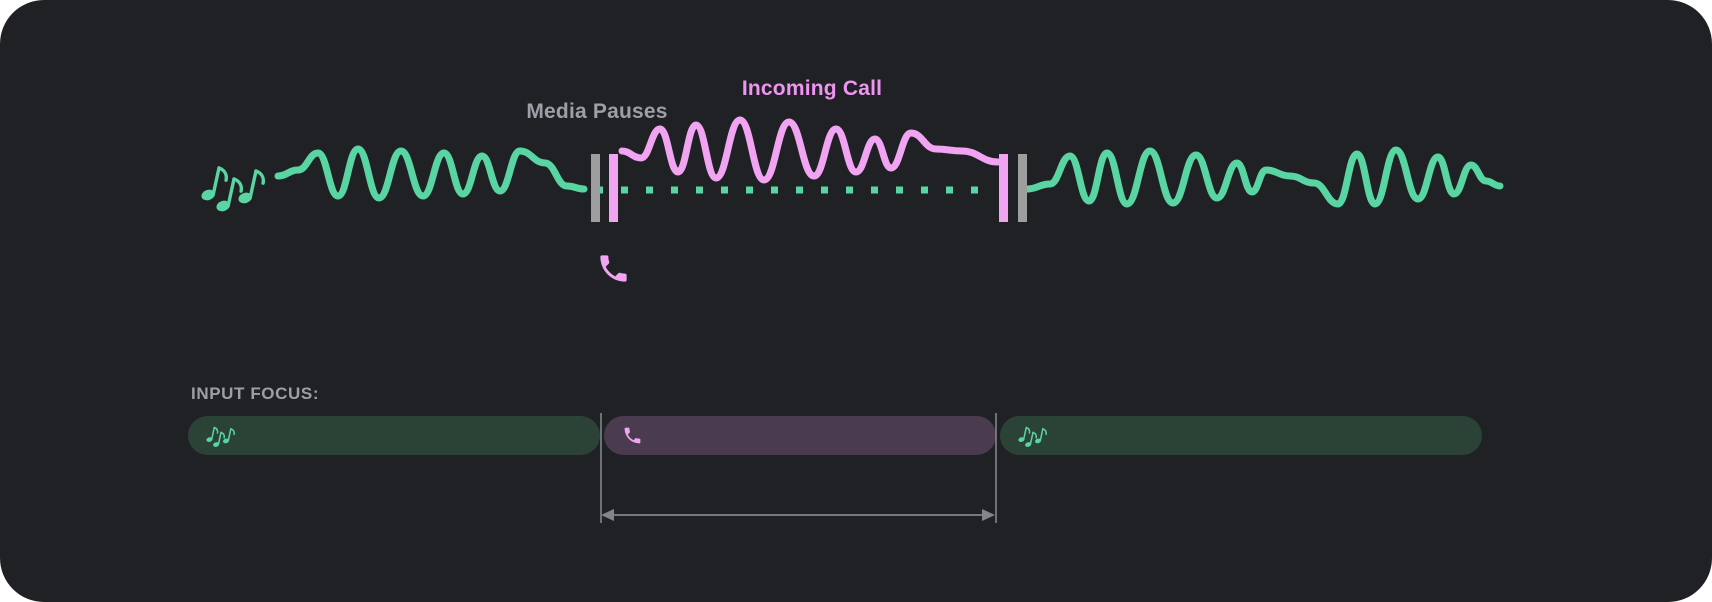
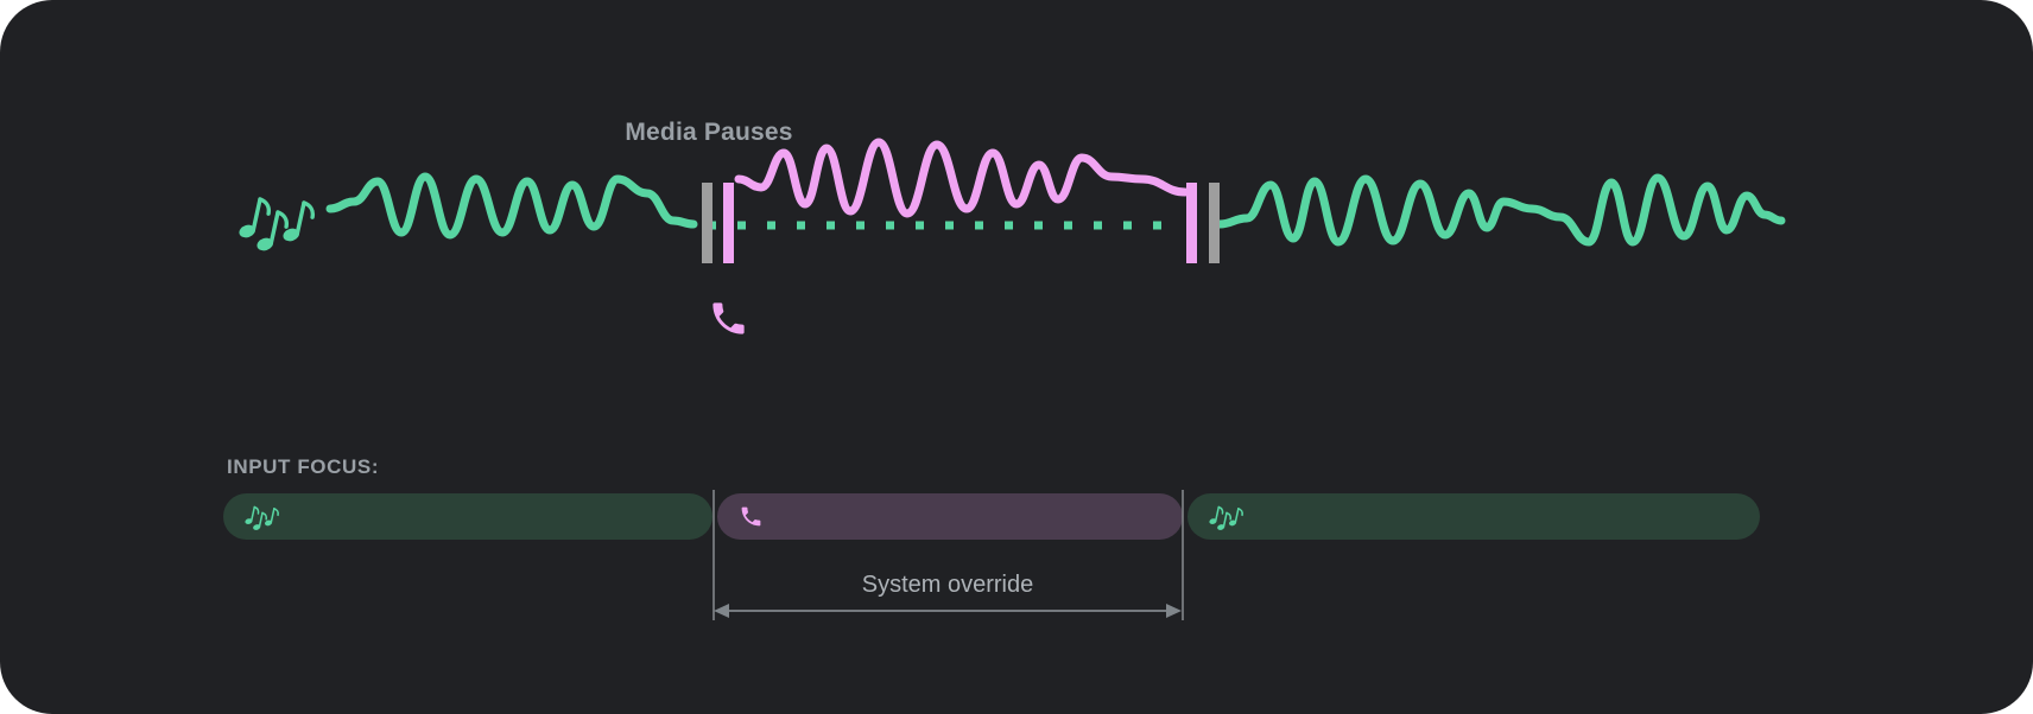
  Media Pauses
- Incoming Call
  INPUT FOCUS:
+ System override
